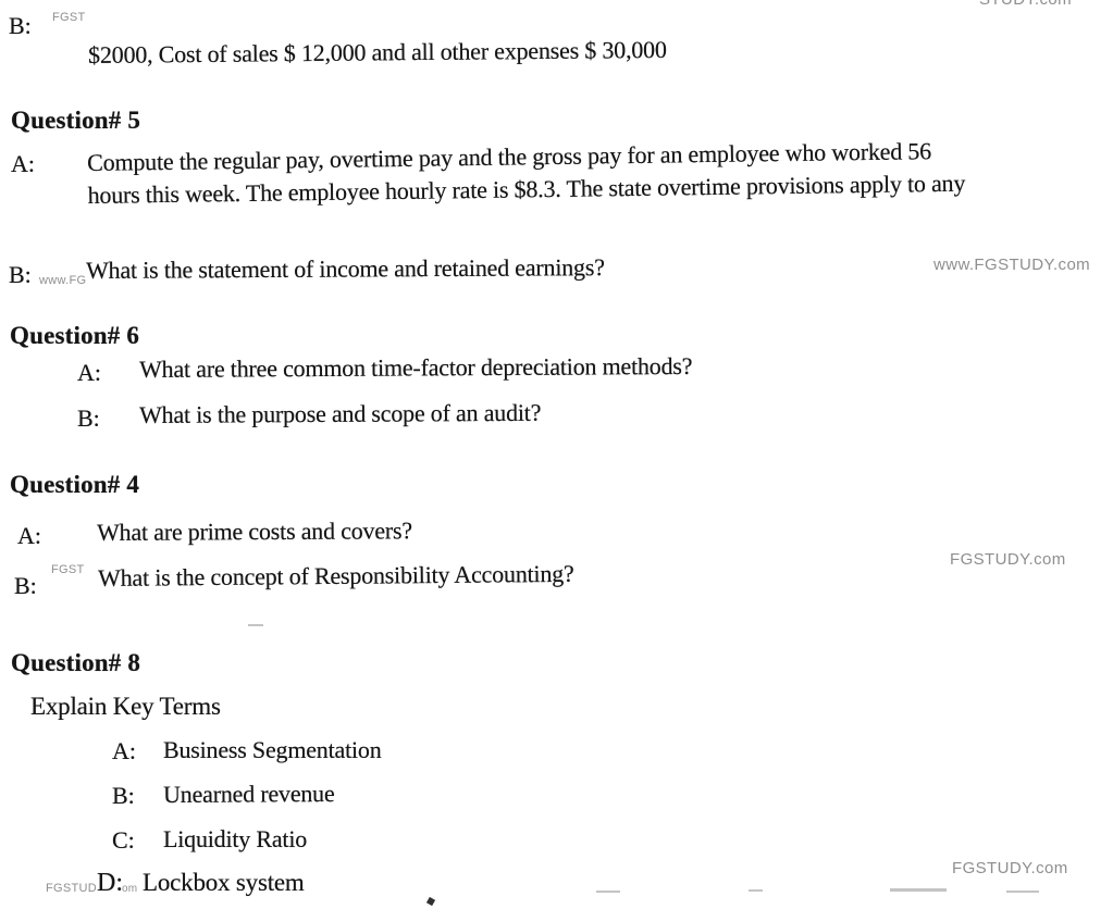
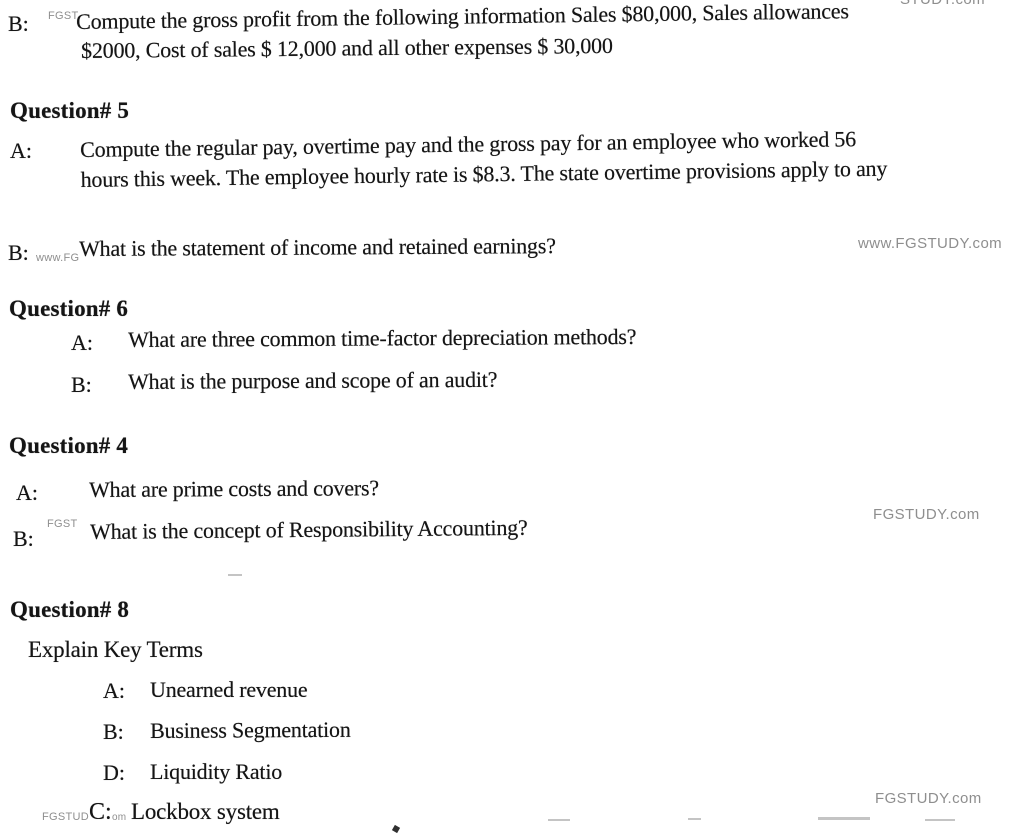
  B:
  FGST
+ Compute the gross profit from the following information Sales $80,000, Sales allowances
  $2000, Cost of sales $ 12,000 and all other expenses $ 30,000
  Question# 5
  A:
  Compute the regular pay, overtime pay and the gross pay for an employee who worked 56
  hours this week. The employee hourly rate is $8.3. The state overtime provisions apply to any
  B:
  www.FG
  What is the statement of income and retained earnings?
  www.FGSTUDY.com
  Question# 6
  A:
  What are three common time-factor depreciation methods?
  B:
  What is the purpose and scope of an audit?
  Question# 4
  A:
  What are prime costs and covers?
  B:
  FGST
  What is the concept of Responsibility Accounting?
  FGSTUDY.com
  Question# 8
  Explain Key Terms
  A:
- Business Segmentation
+ Unearned revenue
  B:
- Unearned revenue
+ Business Segmentation
- C:
+ D:
  Liquidity Ratio
  FGSTUD
- D:
+ C:
  om
  Lockbox system
  FGSTUDY.com
